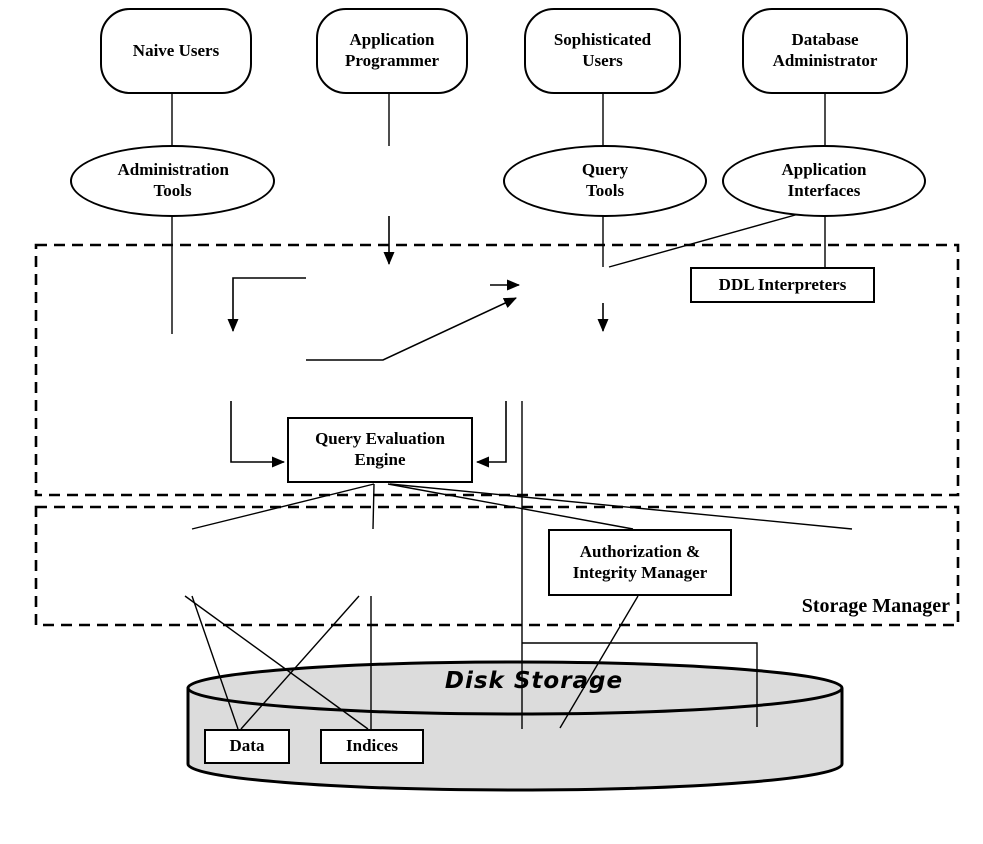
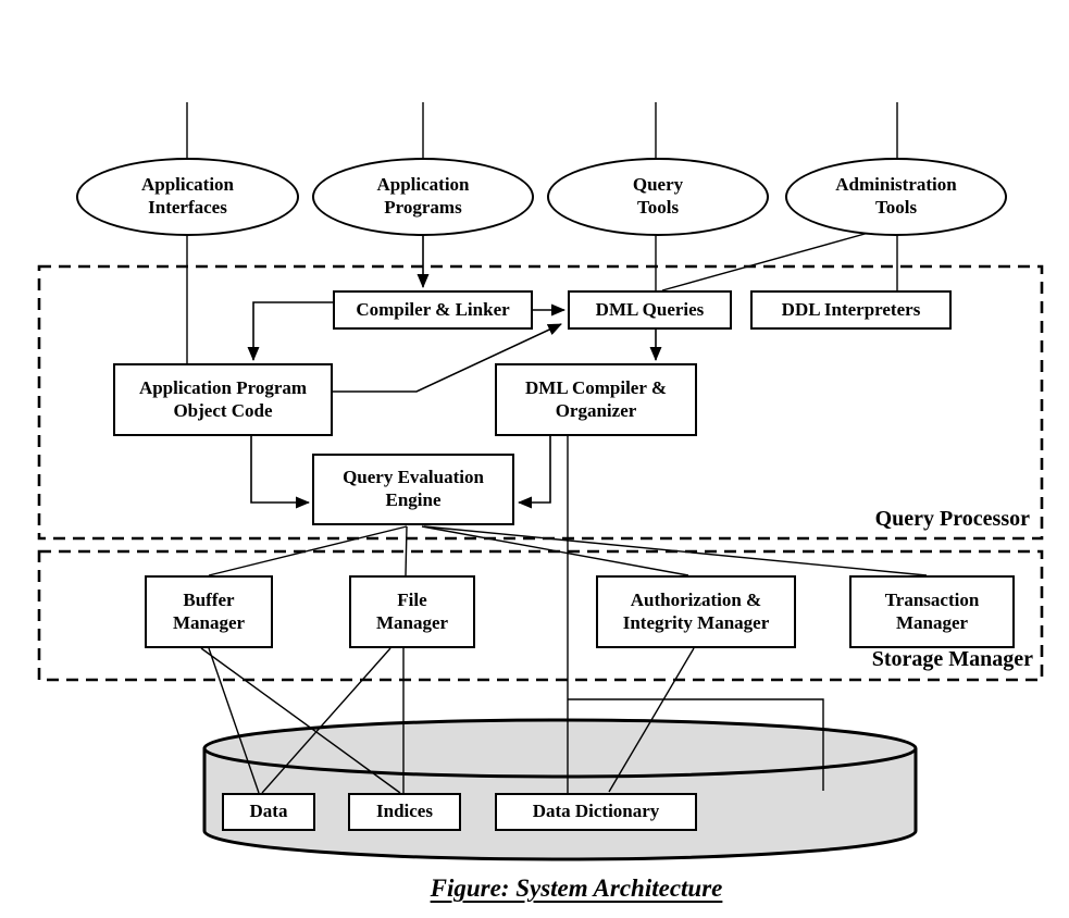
- Naive Users
- Application Programmer
- Sophisticated Users
- Database Administrator
- Administration Tools
+ Application Interfaces
+ Application Programs
  Query Tools
- Application Interfaces
+ Administration Tools
+ Compiler & Linker
+ DML Queries
  DDL Interpreters
+ Application Program Object Code
+ DML Compiler & Organizer
  Query Evaluation Engine
+ Query Processor
+ Buffer Manager
+ File Manager
  Authorization & Integrity Manager
+ Transaction Manager
  Storage Manager
- Disk Storage
  Data
  Indices
+ Data Dictionary
+ Figure: System Architecture
